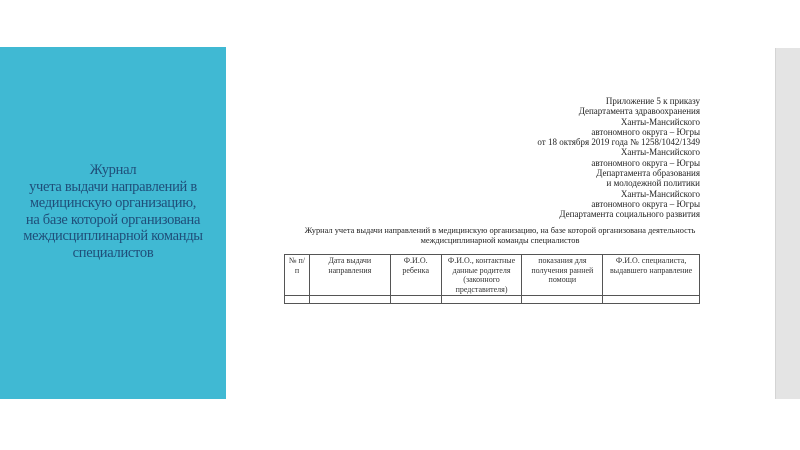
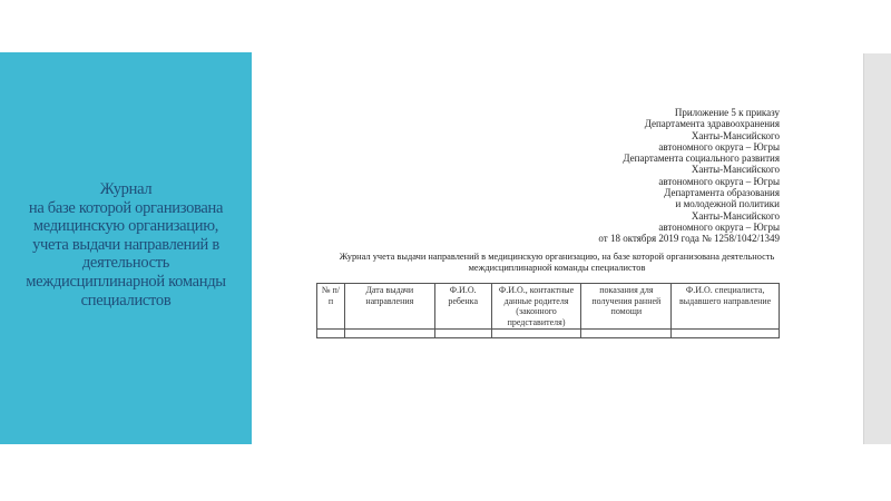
  Журнал
- учета выдачи направлений в
+ на базе которой организована
  медицинскую организацию,
- на базе которой организована
+ учета выдачи направлений в
+ деятельность
  междисциплинарной команды
  специалистов
  Приложение 5 к приказу
  Департамента здравоохранения
  Ханты-Мансийского
  автономного округа – Югры
- от 18 октября 2019 года № 1258/1042/1349
+ Департамента социального развития
  Ханты-Мансийского
  автономного округа – Югры
  Департамента образования
  и молодежной политики
  Ханты-Мансийского
  автономного округа – Югры
- Департамента социального развития
+ от 18 октября 2019 года № 1258/1042/1349
  Журнал учета выдачи направлений в медицинскую организацию, на базе которой организована деятельность
  междисциплинарной команды специалистов
  № п/п	Дата выдачи направления	Ф.И.О. ребенка	Ф.И.О., контактные данные родителя (законного представителя)	показания для получения ранней помощи	Ф.И.О. специалиста, выдавшего направление
